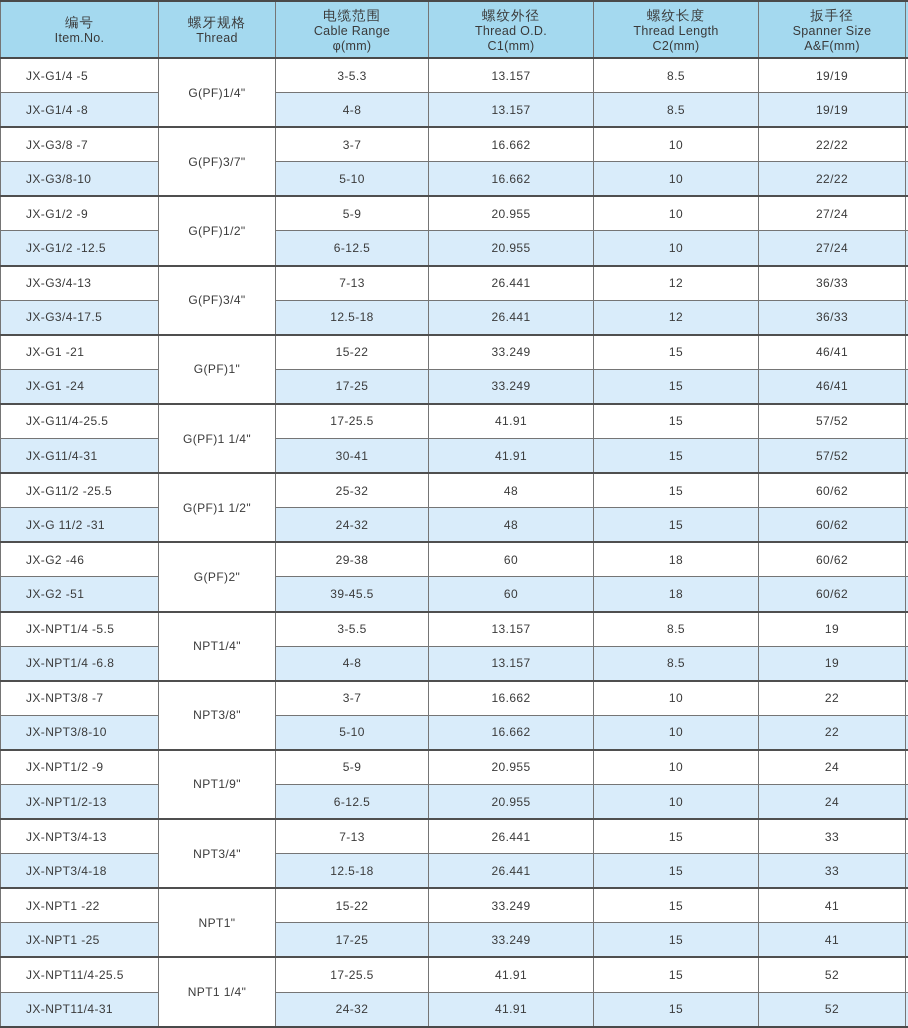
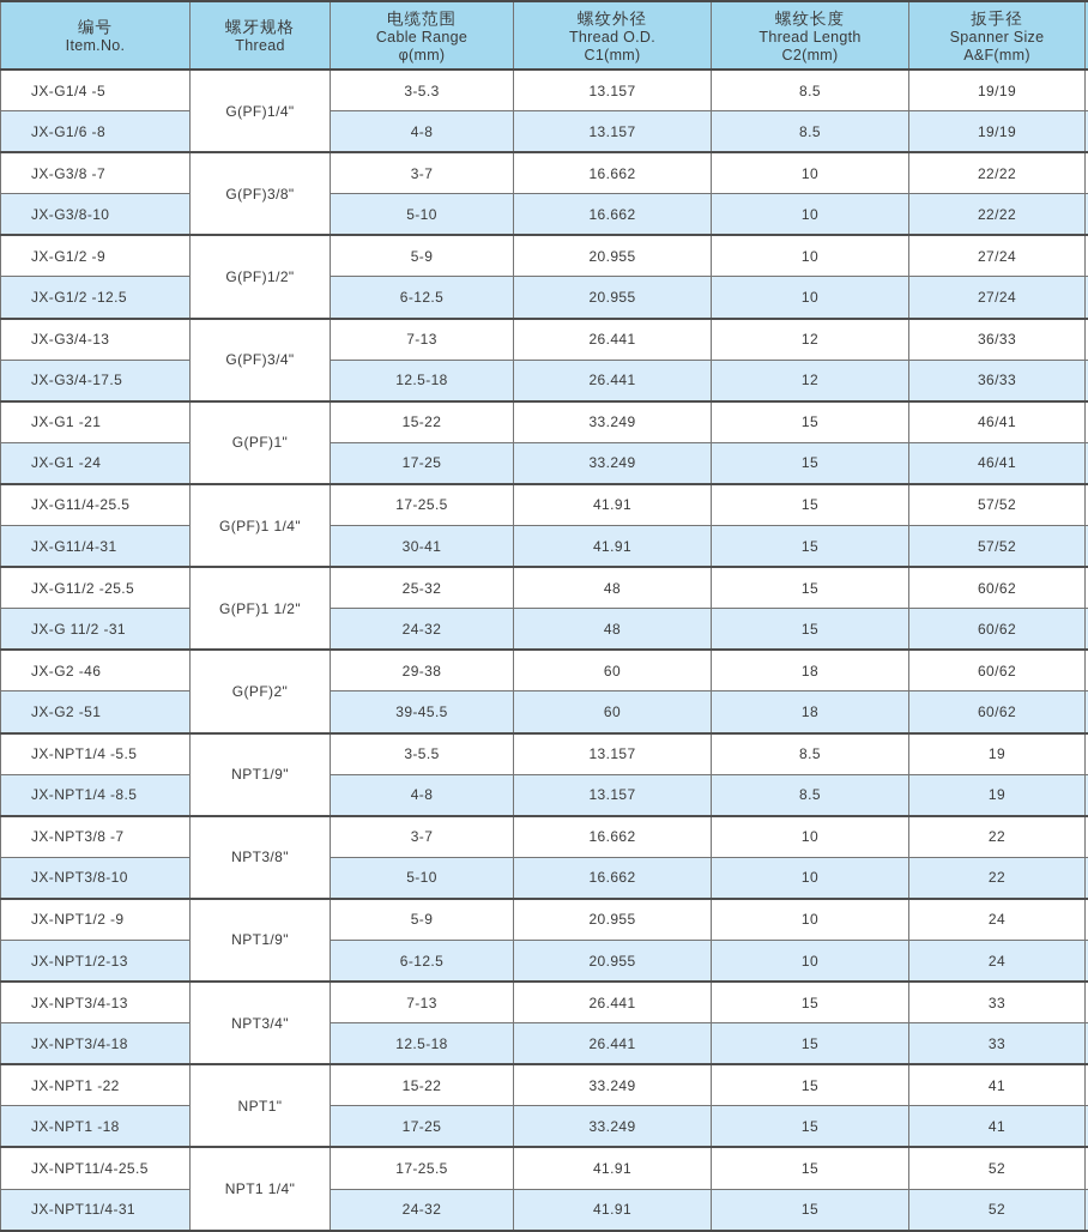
  编号Item.No.	螺牙规格Thread	电缆范围Cable Rangeφ(mm)	螺纹外径Thread O.D.C1(mm)	螺纹长度Thread LengthC2(mm)	扳手径Spanner SizeA&F(mm)
  JX-G1/4 -5	G(PF)1/4"	3-5.3	13.157	8.5	19/19
- JX-G1/4 -8	4-8	13.157	8.5	19/19
+ JX-G1/6 -8	4-8	13.157	8.5	19/19
- JX-G3/8 -7	G(PF)3/7"	3-7	16.662	10	22/22
+ JX-G3/8 -7	G(PF)3/8"	3-7	16.662	10	22/22
  JX-G3/8-10	5-10	16.662	10	22/22
  JX-G1/2 -9	G(PF)1/2"	5-9	20.955	10	27/24
  JX-G1/2 -12.5	6-12.5	20.955	10	27/24
  JX-G3/4-13	G(PF)3/4"	7-13	26.441	12	36/33
  JX-G3/4-17.5	12.5-18	26.441	12	36/33
  JX-G1 -21	G(PF)1"	15-22	33.249	15	46/41
  JX-G1 -24	17-25	33.249	15	46/41
  JX-G11/4-25.5	G(PF)1 1/4"	17-25.5	41.91	15	57/52
  JX-G11/4-31	30-41	41.91	15	57/52
  JX-G11/2 -25.5	G(PF)1 1/2"	25-32	48	15	60/62
  JX-G 11/2 -31	24-32	48	15	60/62
  JX-G2 -46	G(PF)2"	29-38	60	18	60/62
  JX-G2 -51	39-45.5	60	18	60/62
- JX-NPT1/4 -5.5	NPT1/4"	3-5.5	13.157	8.5	19
+ JX-NPT1/4 -5.5	NPT1/9"	3-5.5	13.157	8.5	19
- JX-NPT1/4 -6.8	4-8	13.157	8.5	19
+ JX-NPT1/4 -8.5	4-8	13.157	8.5	19
  JX-NPT3/8 -7	NPT3/8"	3-7	16.662	10	22
  JX-NPT3/8-10	5-10	16.662	10	22
  JX-NPT1/2 -9	NPT1/9"	5-9	20.955	10	24
  JX-NPT1/2-13	6-12.5	20.955	10	24
  JX-NPT3/4-13	NPT3/4"	7-13	26.441	15	33
  JX-NPT3/4-18	12.5-18	26.441	15	33
  JX-NPT1 -22	NPT1"	15-22	33.249	15	41
- JX-NPT1 -25	17-25	33.249	15	41
+ JX-NPT1 -18	17-25	33.249	15	41
  JX-NPT11/4-25.5	NPT1 1/4"	17-25.5	41.91	15	52
  JX-NPT11/4-31	24-32	41.91	15	52
